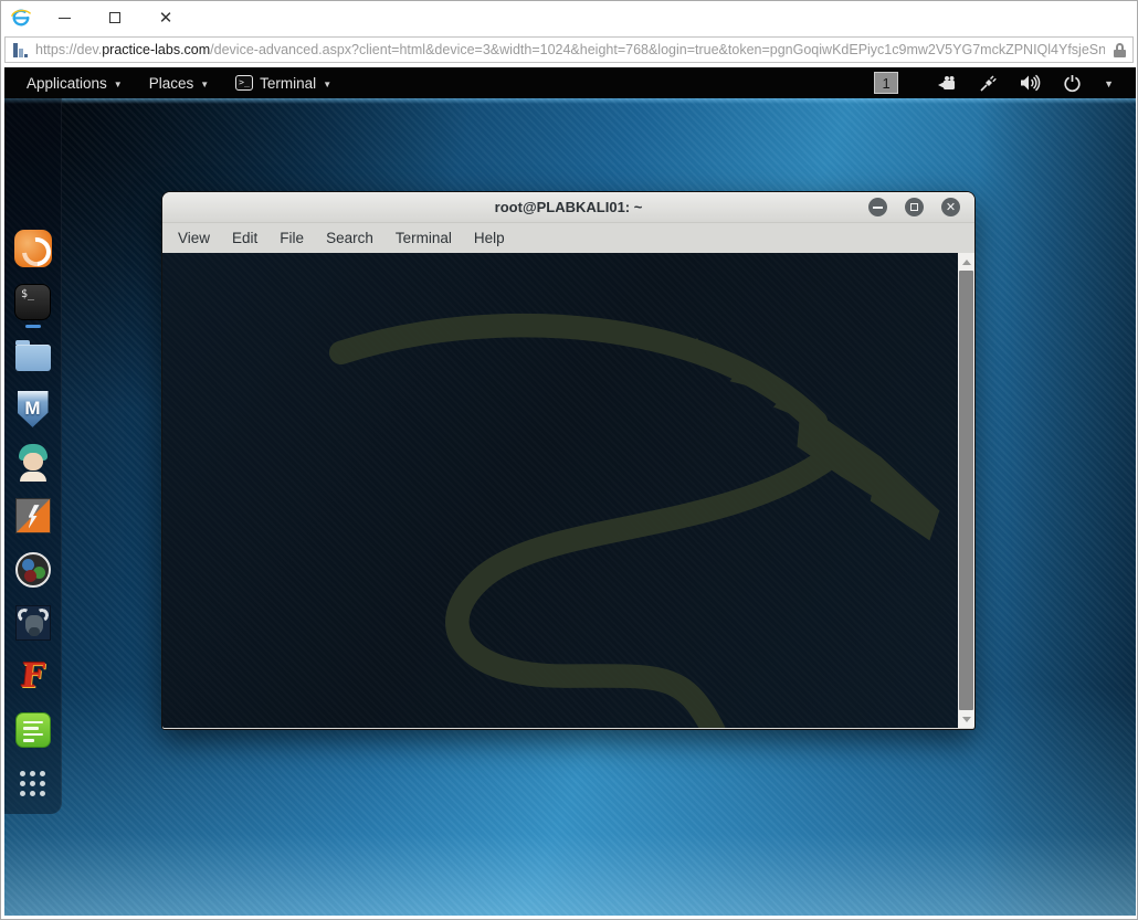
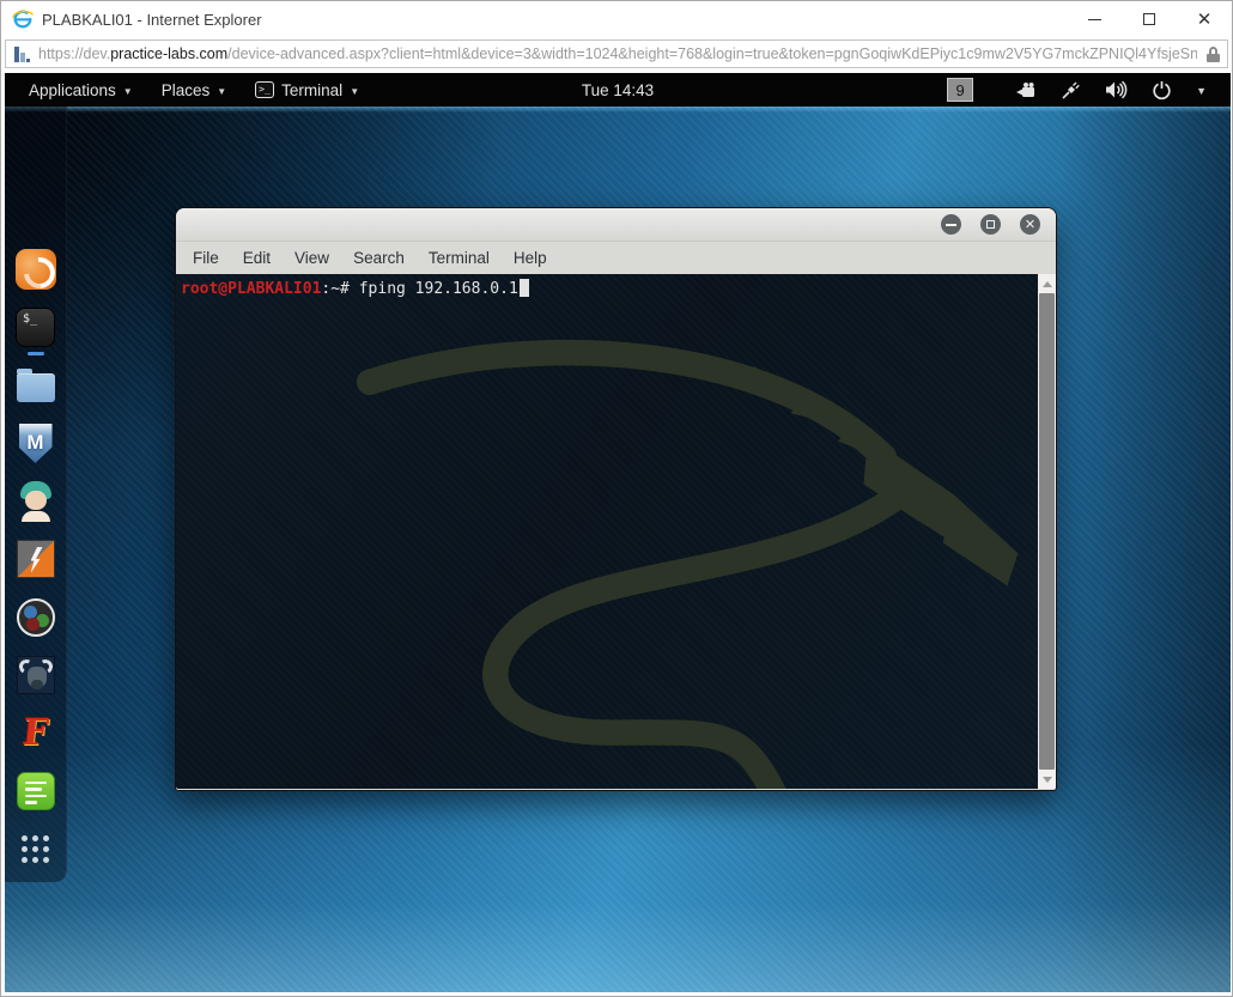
+ PLABKALI01 - Internet Explorer
  ✕
  https://dev.practice-labs.com/device-advanced.aspx?client=html&device=3&width=1024&height=768&login=true&token=pgnGoqiwKdEPiyc1c9mw2V5YG7mckZPNIQl4YfsjeSn
  Applications
  ▼
  Places
  ▼
  >_
  Terminal
  ▼
+ Tue 14:43
- 1
+ 9
  ▼
  $_
  M
- root@PLABKALI01: ~
  ✕
- View
+ File
  Edit
- File
+ View
  Search
  Terminal
  Help
+ root@PLABKALI01:~# fping 192.168.0.1
